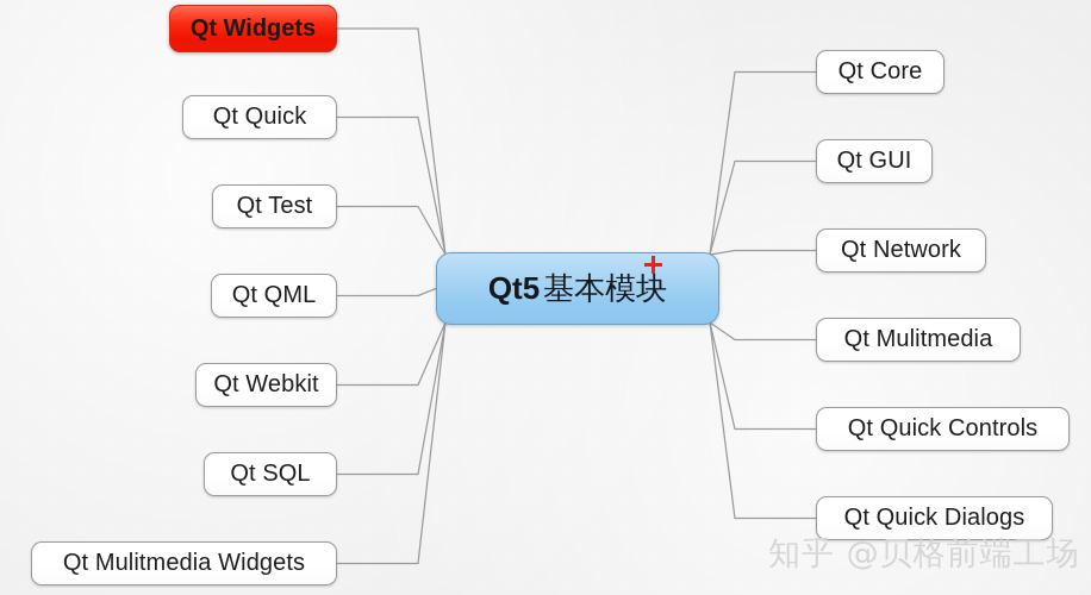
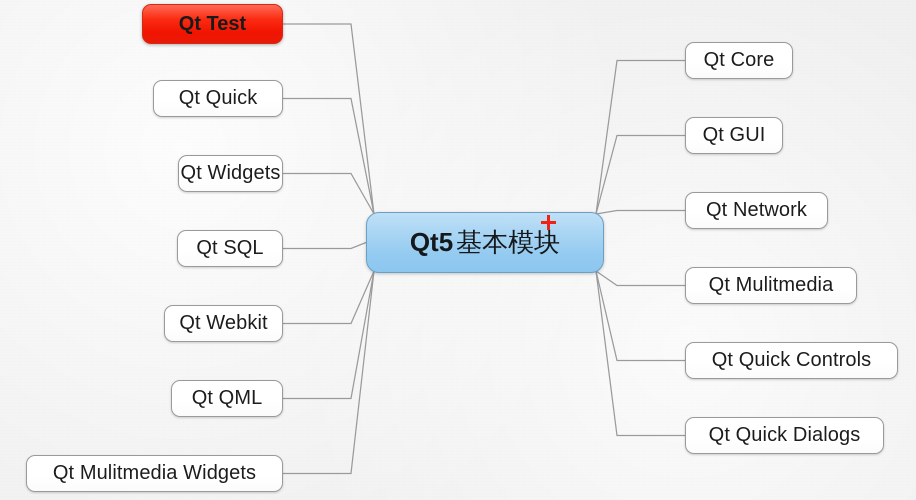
- Qt Widgets
+ Qt Test
  Qt Quick
- Qt Test
+ Qt Widgets
- Qt QML
+ Qt SQL
  Qt Webkit
- Qt SQL
+ Qt QML
  Qt Mulitmedia Widgets
  Qt Core
  Qt GUI
  Qt Network
  Qt Mulitmedia
  Qt Quick Controls
  Qt Quick Dialogs
  Qt5基本模块
- 知乎 @贝格前端工场
